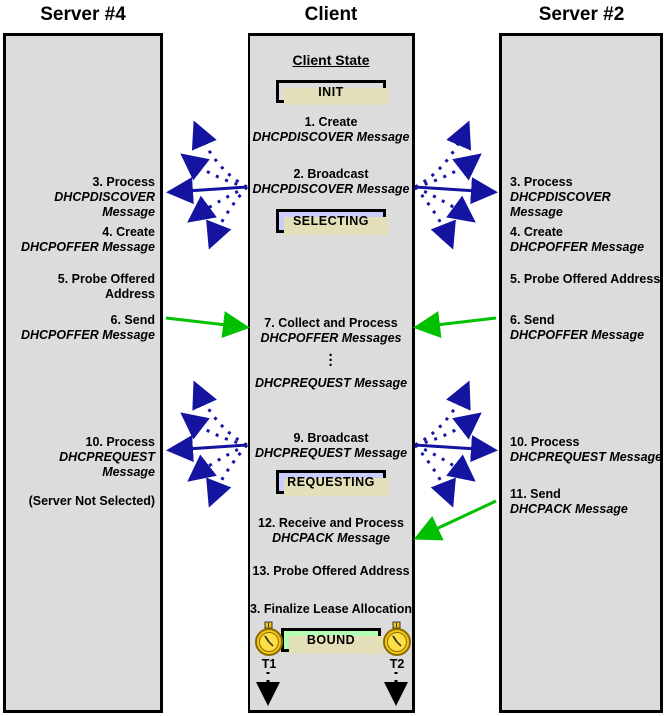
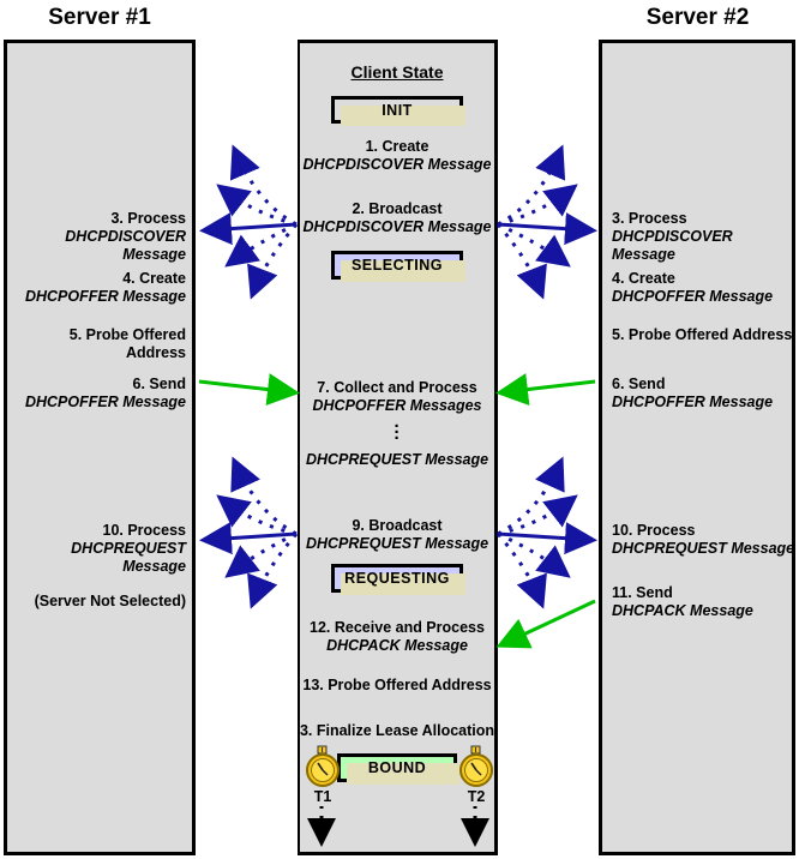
- Server #4
+ Server #1
- Client
  Server #2
  Client State
  INIT
  1. Create
  DHCPDISCOVER Message
  2. Broadcast
  DHCPDISCOVER Message
  SELECTING
  7. Collect and Process
  DHCPOFFER Messages
  ·
  ·
  ·
  DHCPREQUEST Message
  9. Broadcast
  DHCPREQUEST Message
  REQUESTING
  12. Receive and Process
  DHCPACK Message
  13. Probe Offered Address
  3. Finalize Lease Allocation
  BOUND
  T1
  T2
  3. Process
  DHCPDISCOVER Message
  4. Create
  DHCPOFFER Message
  5. Probe Offered Address
  6. Send
  DHCPOFFER Message
  10. Process
  DHCPREQUEST Message
  (Server Not Selected)
  3. Process
  DHCPDISCOVER Message
  4. Create
  DHCPOFFER Message
  5. Probe Offered Address
  6. Send
  DHCPOFFER Message
  10. Process
  DHCPREQUEST Message
  11. Send
  DHCPACK Message
